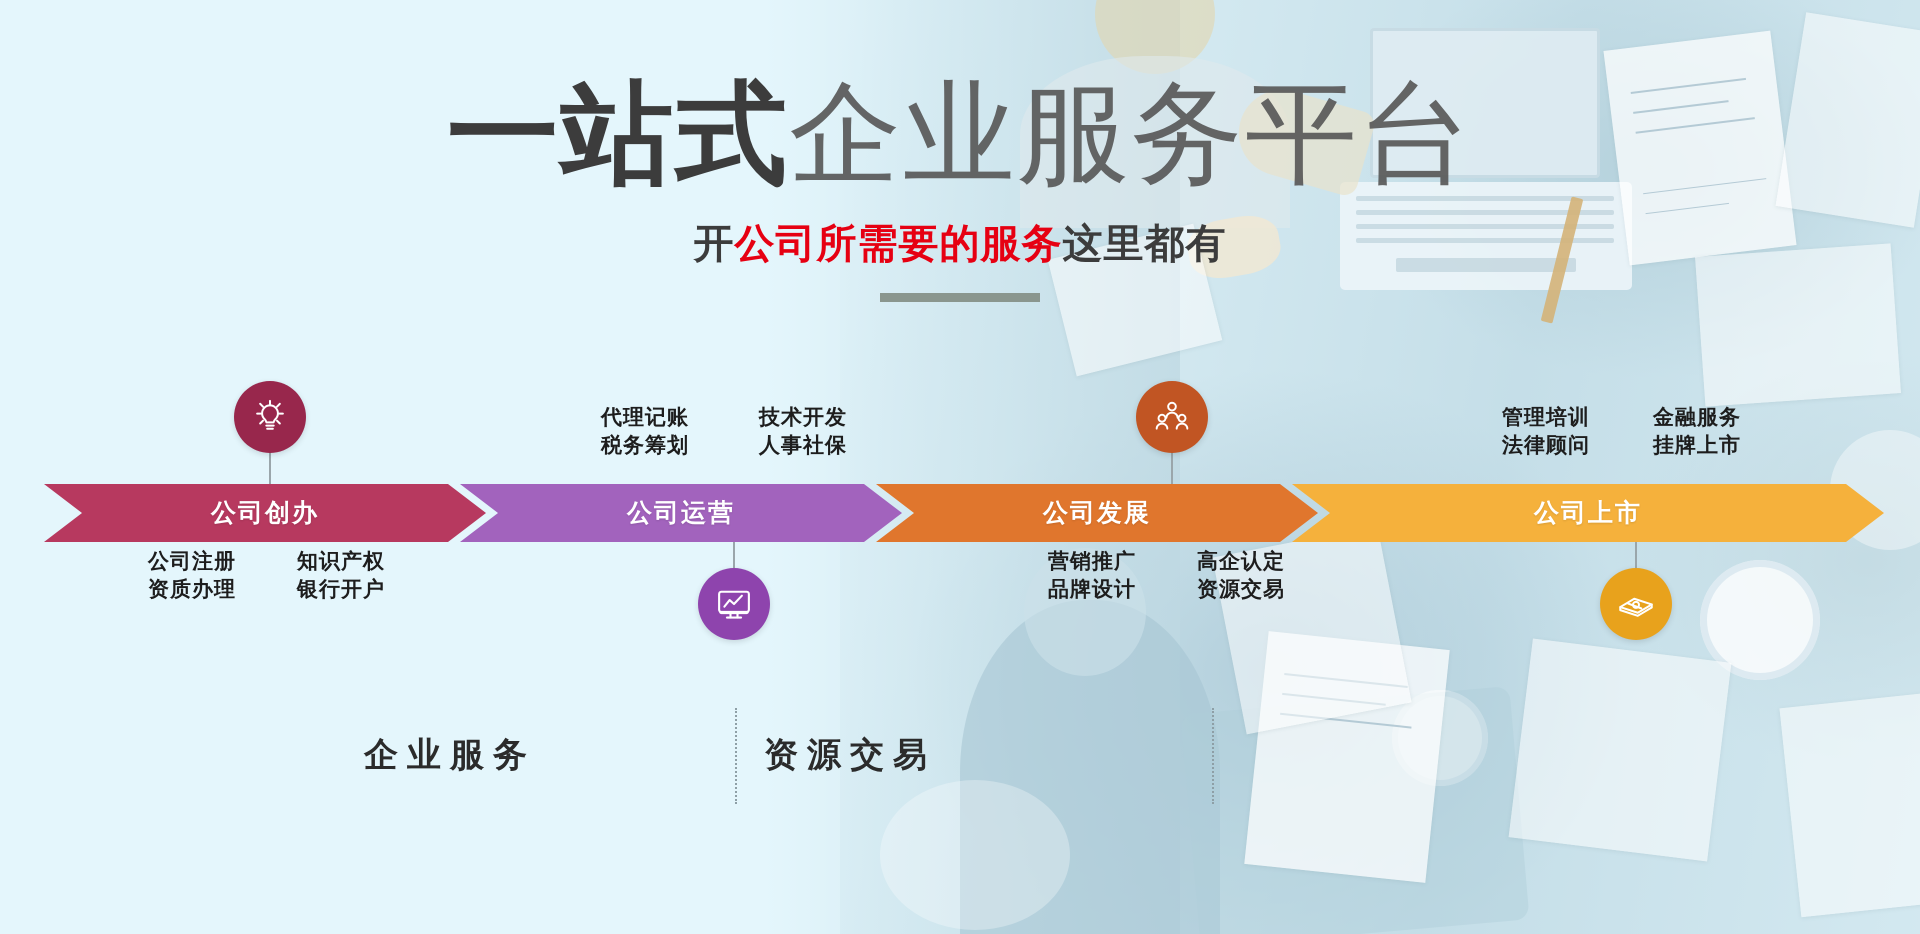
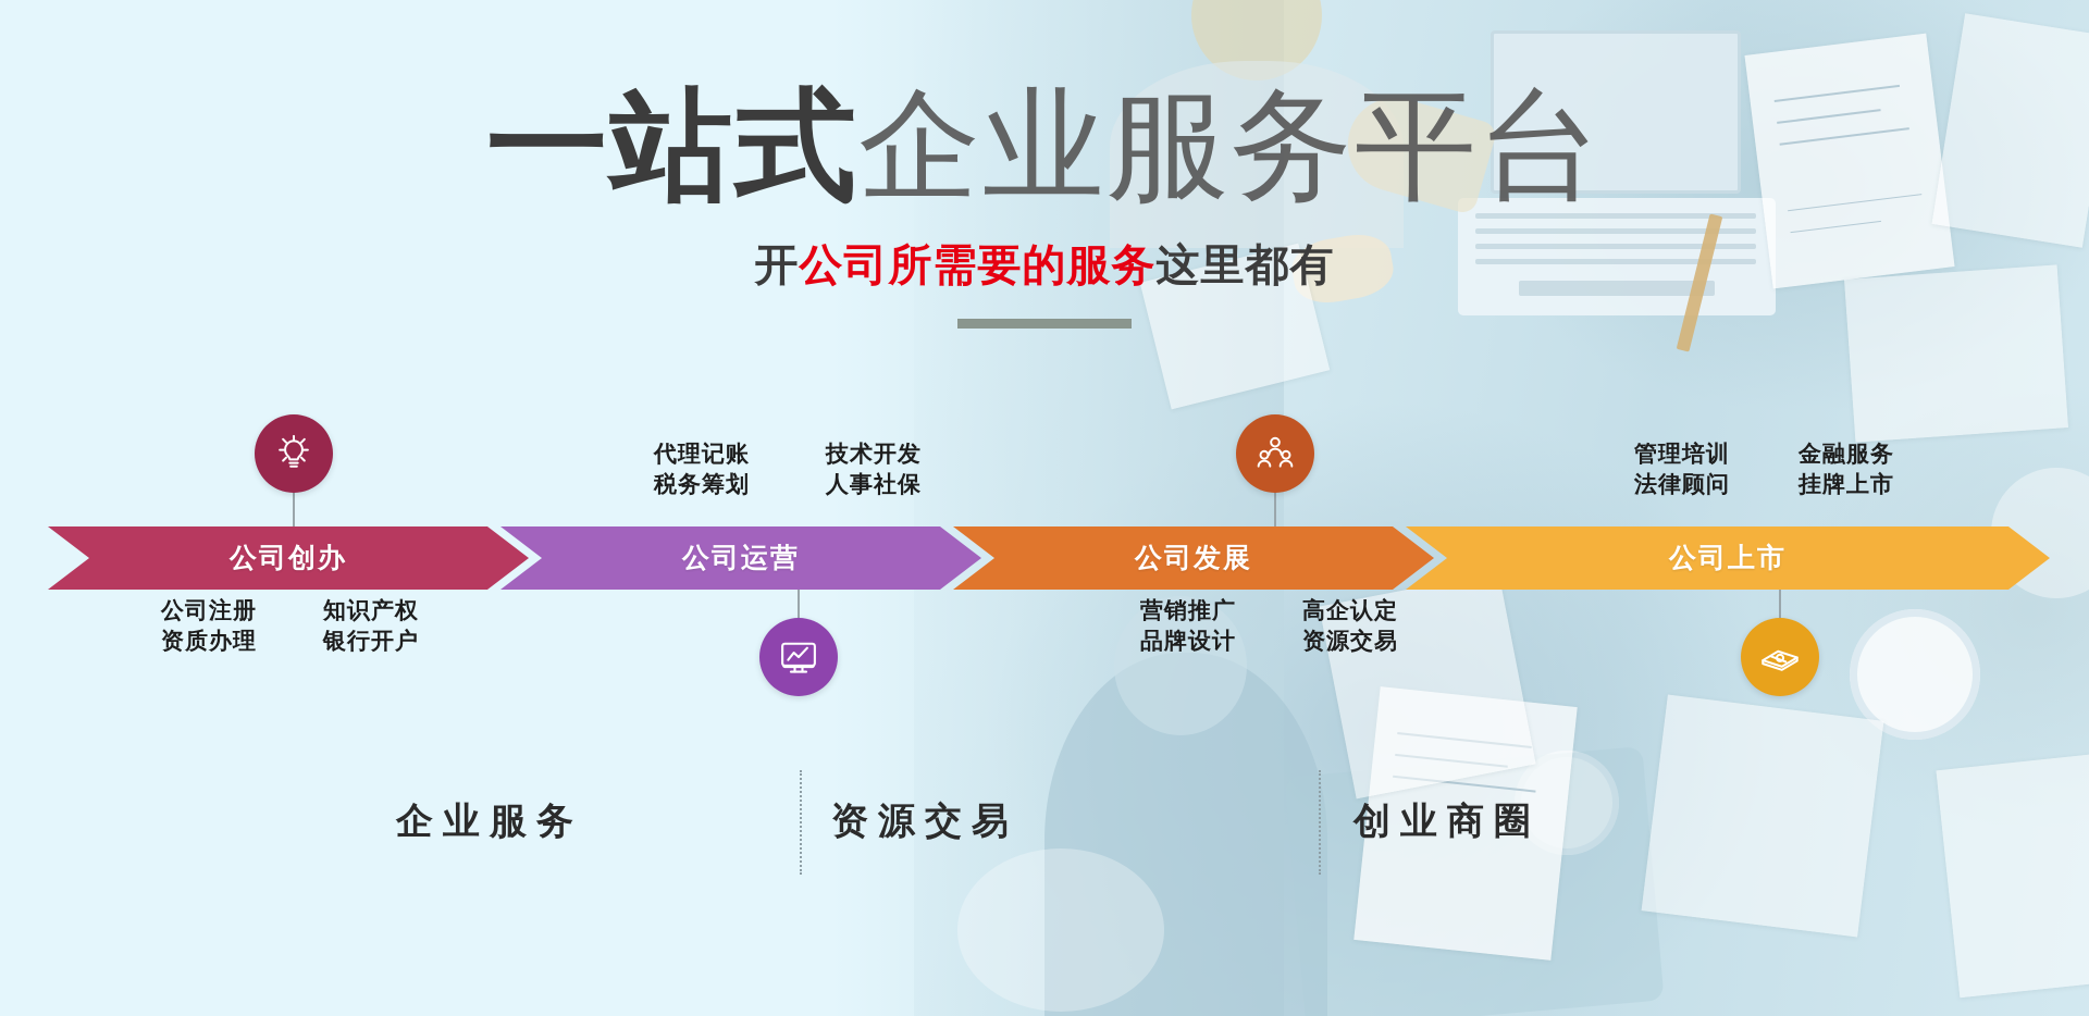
  一站式企业服务平台
  开公司所需要的服务这里都有
  公司创办
  公司运营
  公司发展
  公司上市
  公司注册
  资质办理
  知识产权
  银行开户
  代理记账
  税务筹划
  技术开发
  人事社保
  营销推广
  品牌设计
  高企认定
  资源交易
  管理培训
  法律顾问
  金融服务
  挂牌上市
  企业服务
  资源交易
+ 创业商圈
